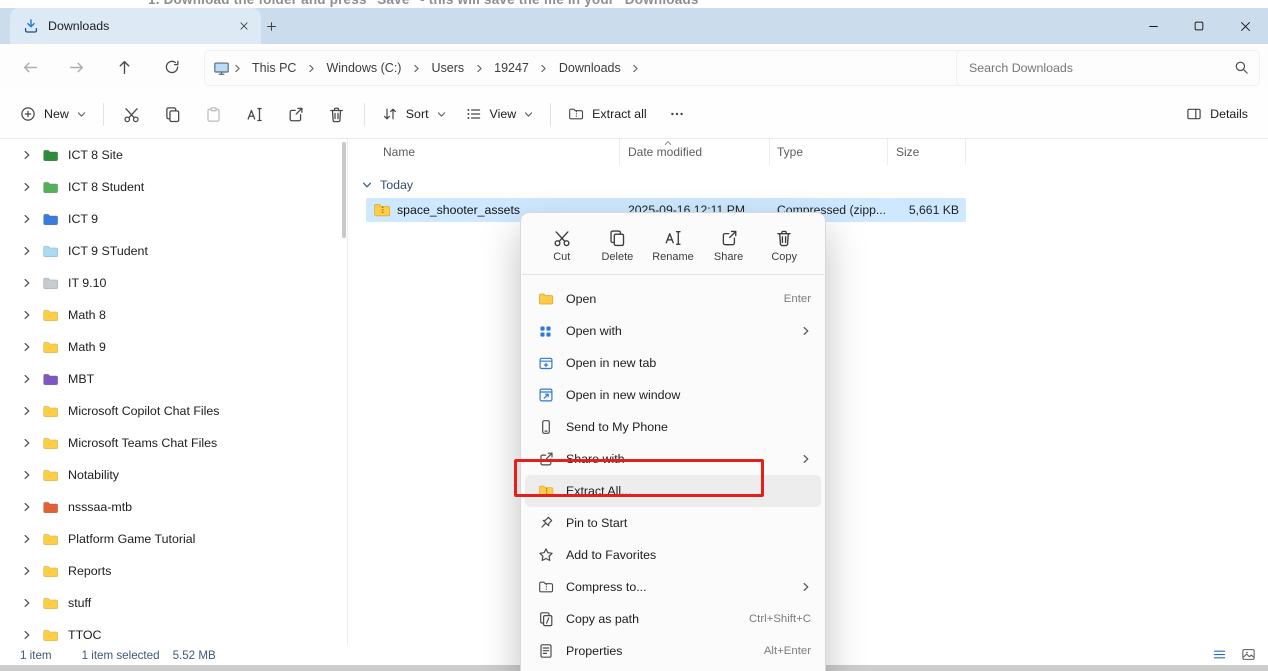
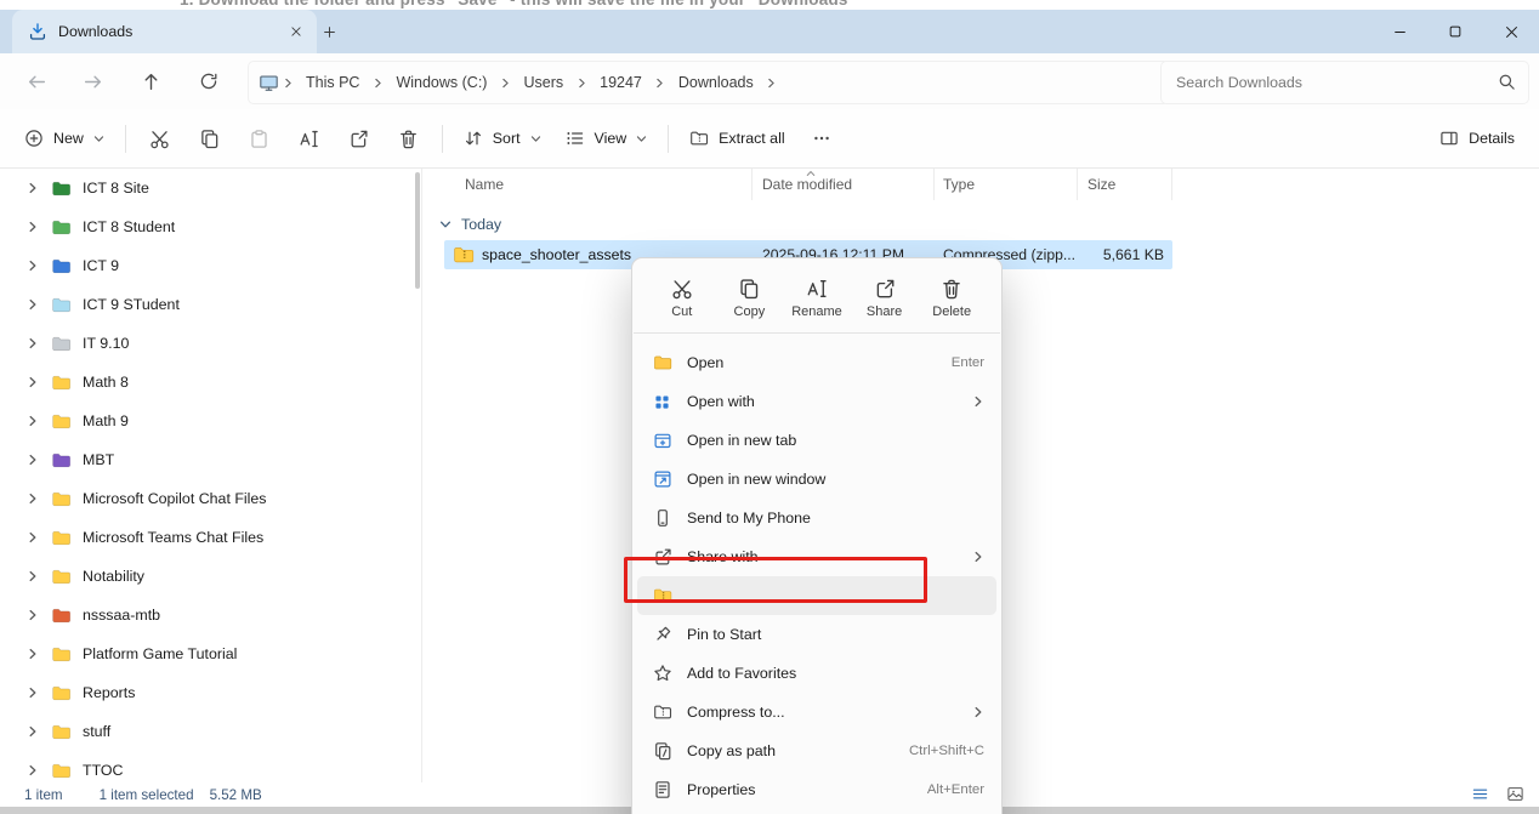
  Downloads
  This PC
  Windows (C:)
  Users
  19247
  Downloads
  Search Downloads
  New
  Sort
  View
  Extract all
  Details
  ICT 8 Site
  ICT 8 Student
  ICT 9
  ICT 9 STudent
  IT 9.10
  Math 8
  Math 9
  MBT
  Microsoft Copilot Chat Files
  Microsoft Teams Chat Files
  Notability
  nsssaa-mtb
  Platform Game Tutorial
  Reports
  stuff
  TTOC
  Name
  Date modified
  Type
  Size
  Today
  space_shooter_assets
  2025-09-16 12:11 PM
  Compressed (zipp...
  5,661 KB
  1 item
  1 item selected
  5.52 MB
  Cut
- Delete
+ Copy
  Rename
  Share
- Copy
+ Delete
  Open
  Enter
  Open with
  Open in new tab
  Open in new window
  Send to My Phone
  Share with
- Extract All...
  Pin to Start
  Add to Favorites
  Compress to...
  Copy as path
  Ctrl+Shift+C
  Properties
  Alt+Enter
